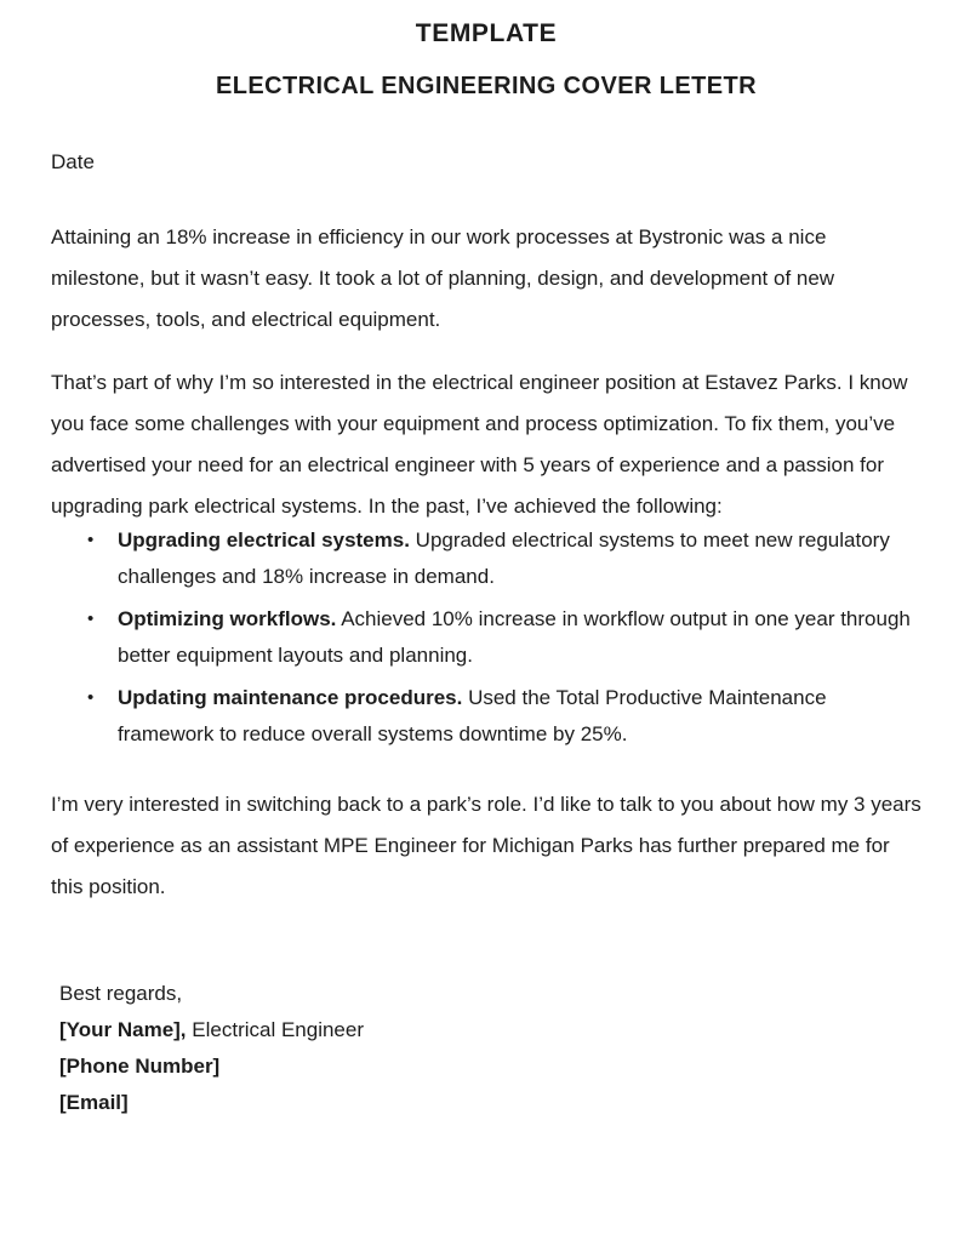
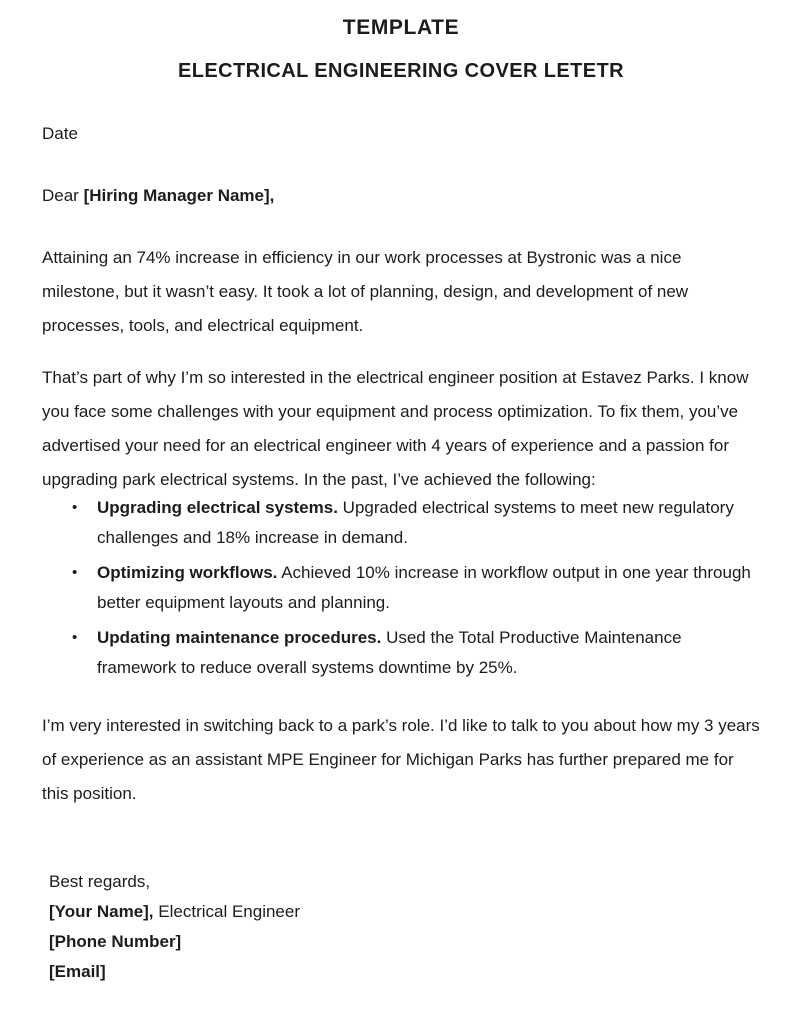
  TEMPLATE
  ELECTRICAL ENGINEERING COVER LETETR
  Date
+ Dear [Hiring Manager Name],
- Attaining an 18% increase in efficiency in our work processes at Bystronic was a nice milestone, but it wasn’t easy. It took a lot of planning, design, and development of new processes, tools, and electrical equipment.
+ Attaining an 74% increase in efficiency in our work processes at Bystronic was a nice milestone, but it wasn’t easy. It took a lot of planning, design, and development of new processes, tools, and electrical equipment.
- That’s part of why I’m so interested in the electrical engineer position at Estavez Parks. I know you face some challenges with your equipment and process optimization. To fix them, you’ve advertised your need for an electrical engineer with 5 years of experience and a passion for upgrading park electrical systems. In the past, I’ve achieved the following:
+ That’s part of why I’m so interested in the electrical engineer position at Estavez Parks. I know you face some challenges with your equipment and process optimization. To fix them, you’ve advertised your need for an electrical engineer with 4 years of experience and a passion for upgrading park electrical systems. In the past, I’ve achieved the following:
  Upgrading electrical systems. Upgraded electrical systems to meet new regulatory challenges and 18% increase in demand.
  Optimizing workflows. Achieved 10% increase in workflow output in one year through better equipment layouts and planning.
  Updating maintenance procedures. Used the Total Productive Maintenance framework to reduce overall systems downtime by 25%.
  I’m very interested in switching back to a park’s role. I’d like to talk to you about how my 3 years of experience as an assistant MPE Engineer for Michigan Parks has further prepared me for this position.
  Best regards,
  [Your Name], Electrical Engineer
  [Phone Number]
  [Email]
